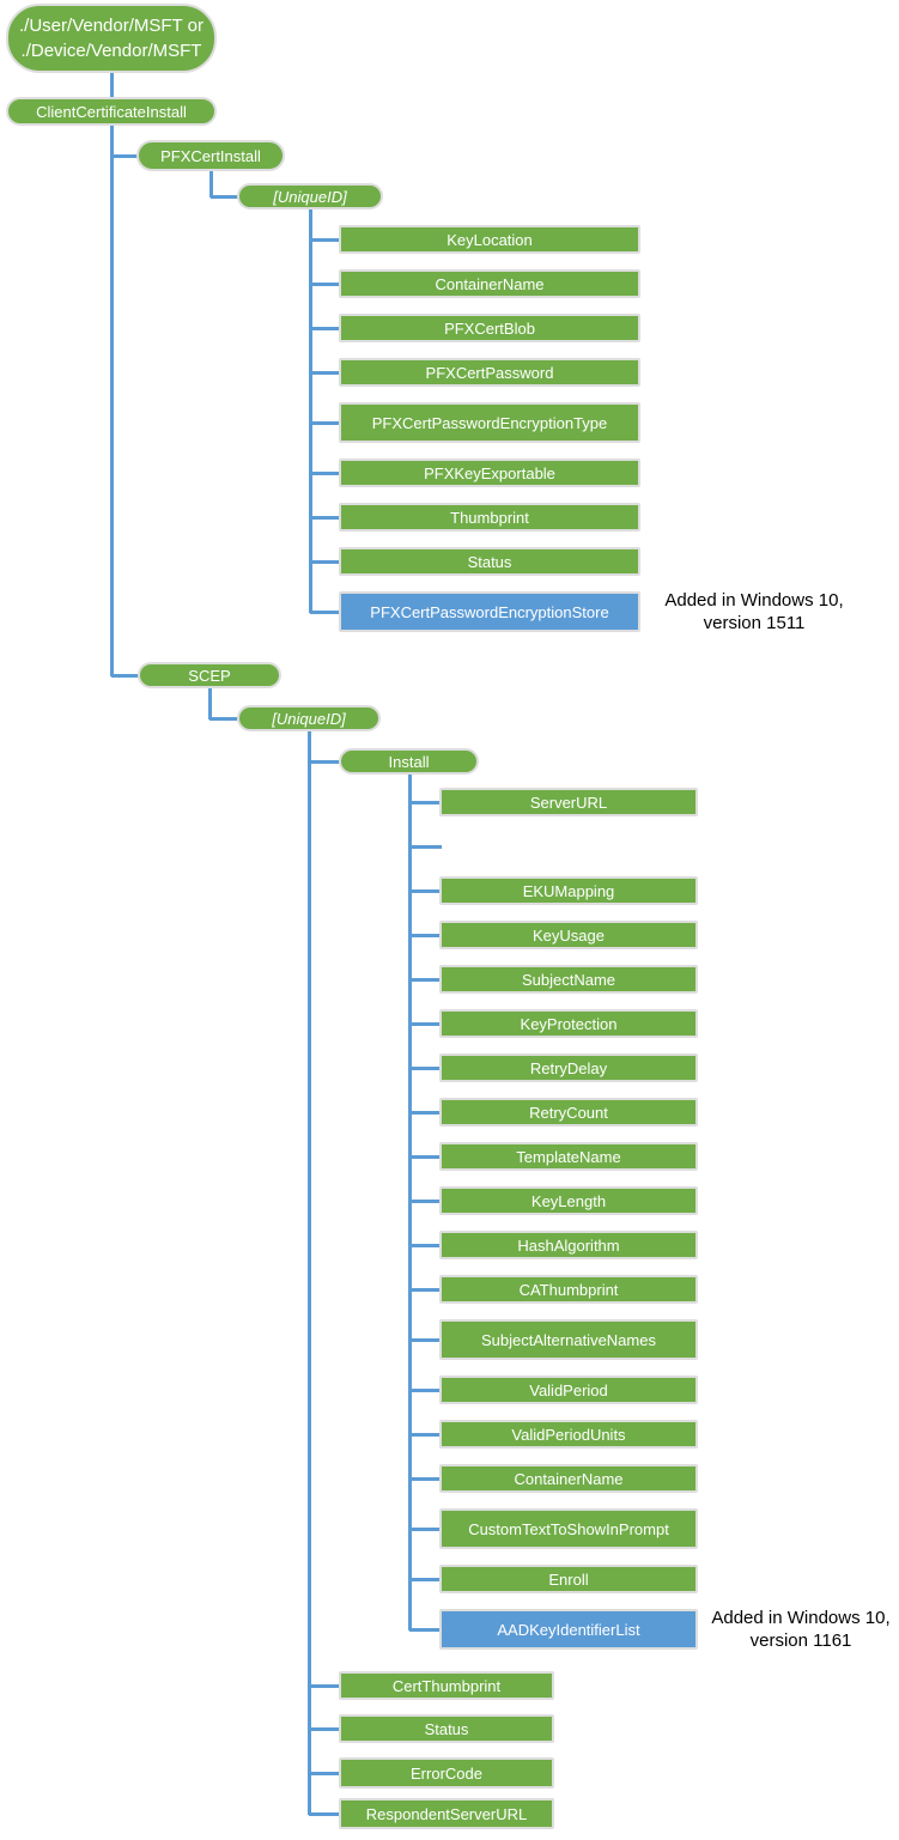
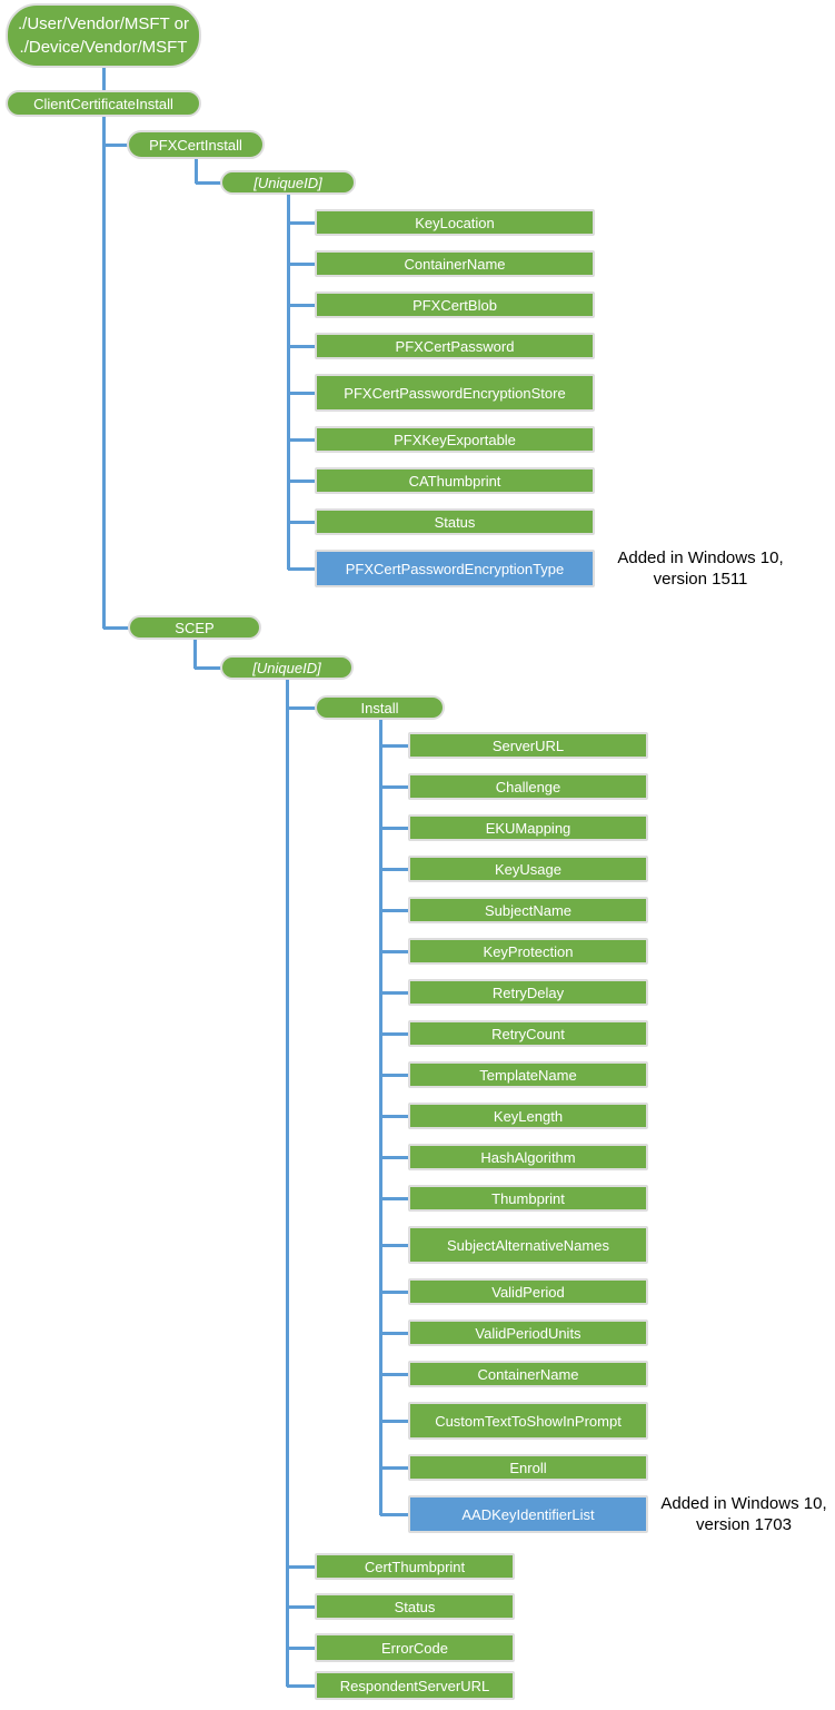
  ./User/Vendor/MSFT or ./Device/Vendor/MSFT
  ClientCertificateInstall
  PFXCertInstall
  [UniqueID]
  KeyLocation
  ContainerName
  PFXCertBlob
  PFXCertPassword
- PFXCertPasswordEncryptionType
+ PFXCertPasswordEncryptionStore
  PFXKeyExportable
- Thumbprint
+ CAThumbprint
  Status
- PFXCertPasswordEncryptionStore
+ PFXCertPasswordEncryptionType
  Added in Windows 10, version 1511
  SCEP
  [UniqueID]
  Install
  ServerURL
+ Challenge
  EKUMapping
  KeyUsage
  SubjectName
  KeyProtection
  RetryDelay
  RetryCount
  TemplateName
  KeyLength
  HashAlgorithm
- CAThumbprint
+ Thumbprint
  SubjectAlternativeNames
  ValidPeriod
  ValidPeriodUnits
  ContainerName
  CustomTextToShowInPrompt
  Enroll
  AADKeyIdentifierList
- Added in Windows 10, version 1161
+ Added in Windows 10, version 1703
  CertThumbprint
  Status
  ErrorCode
  RespondentServerURL
